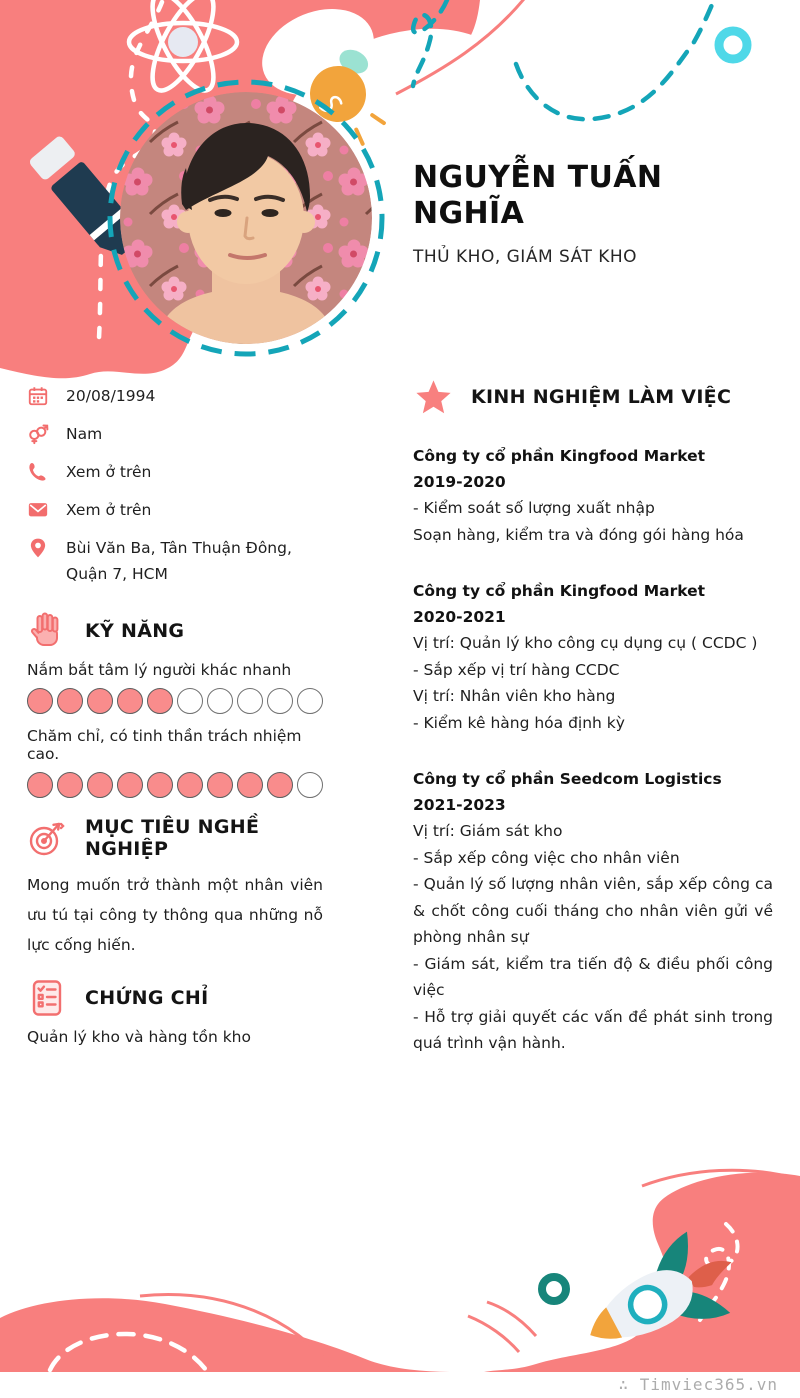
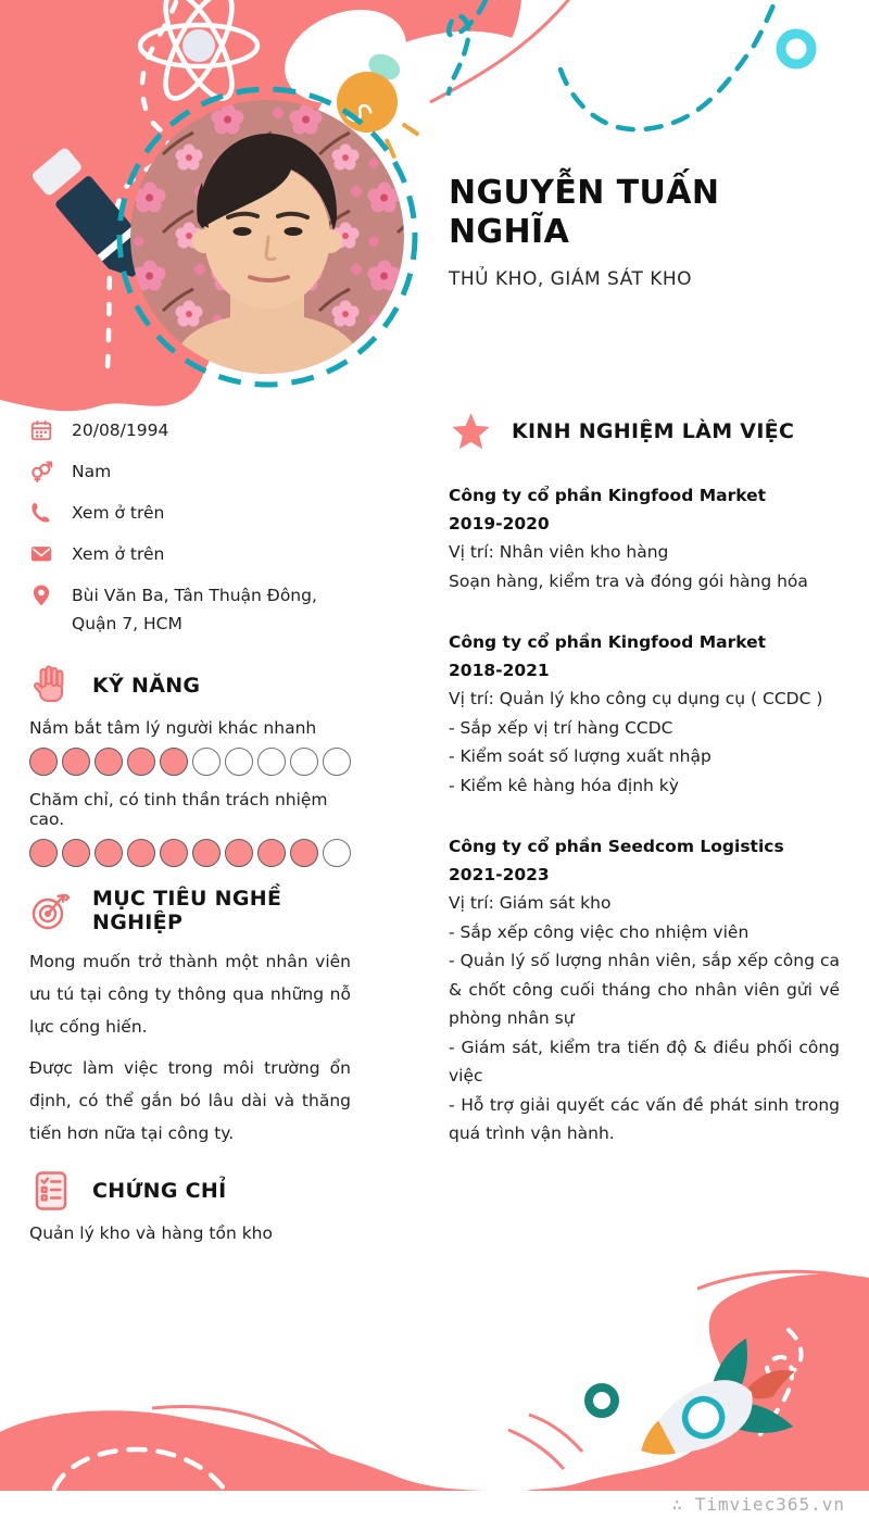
  NGUYỄN TUẤN NGHĨA
  THỦ KHO, GIÁM SÁT KHO
  20/08/1994
  Nam
  Xem ở trên
  Xem ở trên
  Bùi Văn Ba, Tân Thuận Đông, Quận 7, HCM
  KỸ NĂNG
  Nắm bắt tâm lý người khác nhanh
  Chăm chỉ, có tinh thần trách nhiệm cao.
  MỤC TIÊU NGHỀ NGHIỆP
  Mong muốn trở thành một nhân viên ưu tú tại công ty thông qua những nỗ lực cống hiến.
+ Được làm việc trong môi trường ổn định, có thể gắn bó lâu dài và thăng tiến hơn nữa tại công ty.
  CHỨNG CHỈ
  Quản lý kho và hàng tồn kho
  KINH NGHIỆM LÀM VIỆC
  Công ty cổ phần Kingfood Market
  2019-2020
- - Kiểm soát số lượng xuất nhập
+ Vị trí: Nhân viên kho hàng
  Soạn hàng, kiểm tra và đóng gói hàng hóa
  Công ty cổ phần Kingfood Market
- 2020-2021
+ 2018-2021
  Vị trí: Quản lý kho công cụ dụng cụ ( CCDC )
  - Sắp xếp vị trí hàng CCDC
- Vị trí: Nhân viên kho hàng
+ - Kiểm soát số lượng xuất nhập
  - Kiểm kê hàng hóa định kỳ
  Công ty cổ phần Seedcom Logistics
  2021-2023
  Vị trí: Giám sát kho
- - Sắp xếp công việc cho nhân viên
+ - Sắp xếp công việc cho nhiệm viên
  - Quản lý số lượng nhân viên, sắp xếp công ca & chốt công cuối tháng cho nhân viên gửi về phòng nhân sự
  - Giám sát, kiểm tra tiến độ & điều phối công việc
  - Hỗ trợ giải quyết các vấn đề phát sinh trong quá trình vận hành.
  ∴ Timviec365.vn
